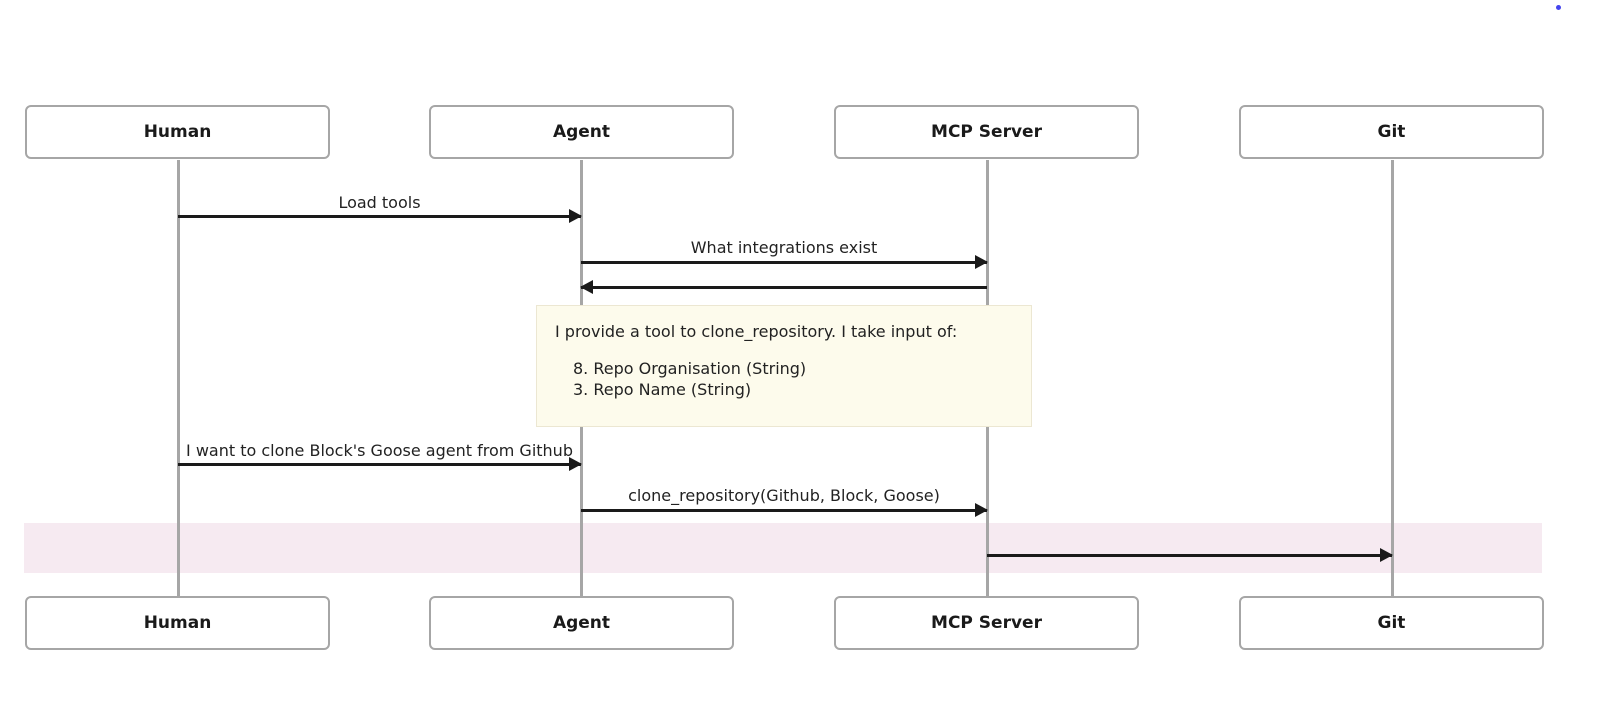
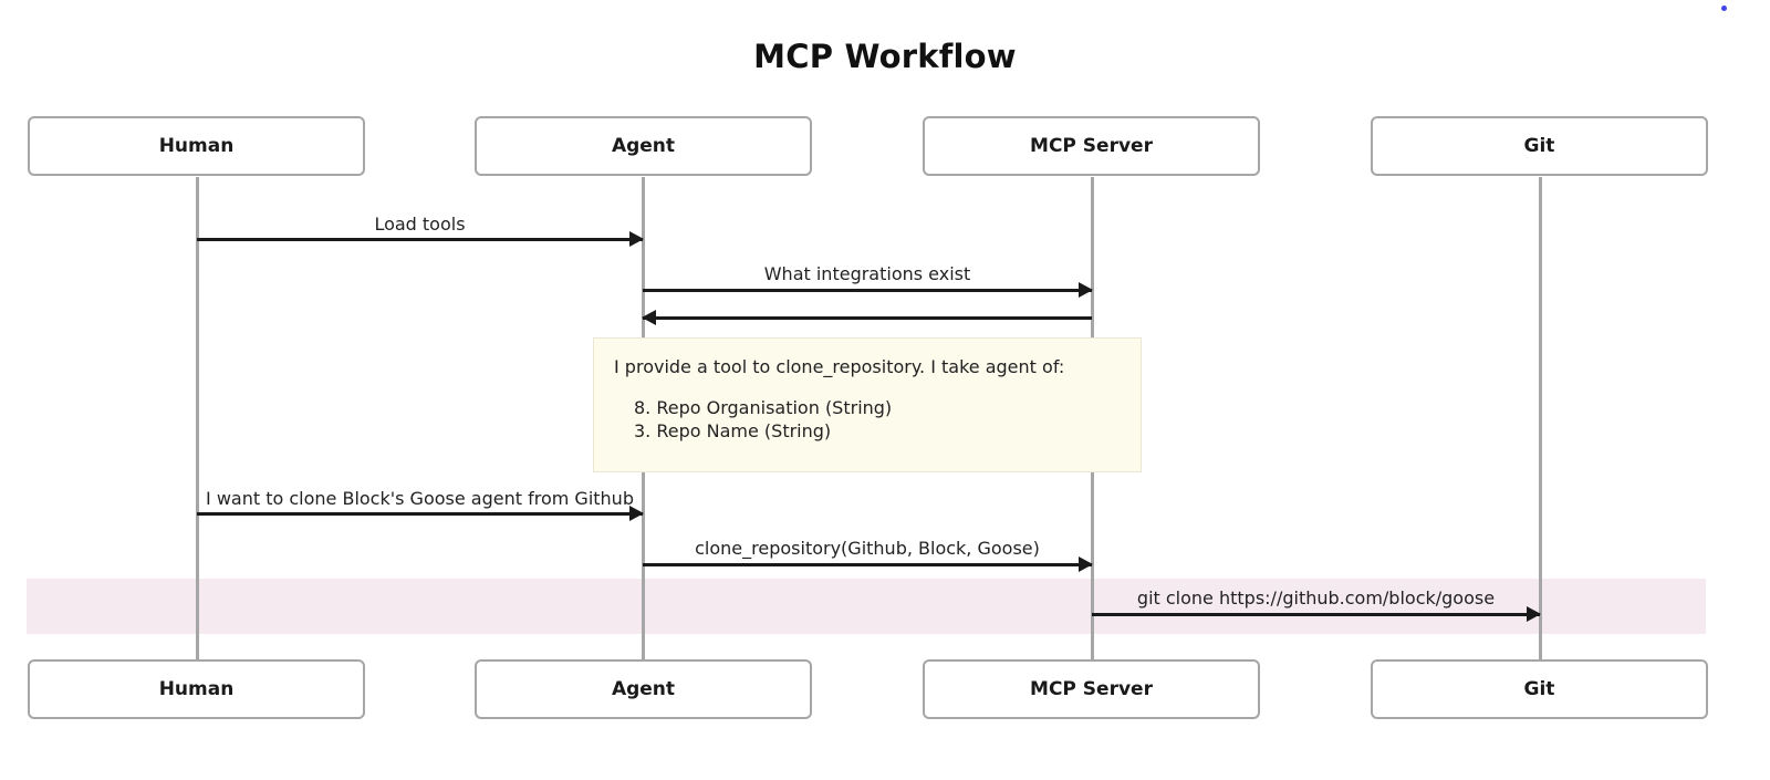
+ MCP Workflow
  Human
  Agent
  MCP Server
  Git
  Load tools
  What integrations exist
- I provide a tool to clone_repository. I take input of:
+ I provide a tool to clone_repository. I take agent of:
  8. Repo Organisation (String)
  3. Repo Name (String)
  I want to clone Block's Goose agent from Github
  clone_repository(Github, Block, Goose)
+ git clone https://github.com/block/goose
  Human
  Agent
  MCP Server
  Git
